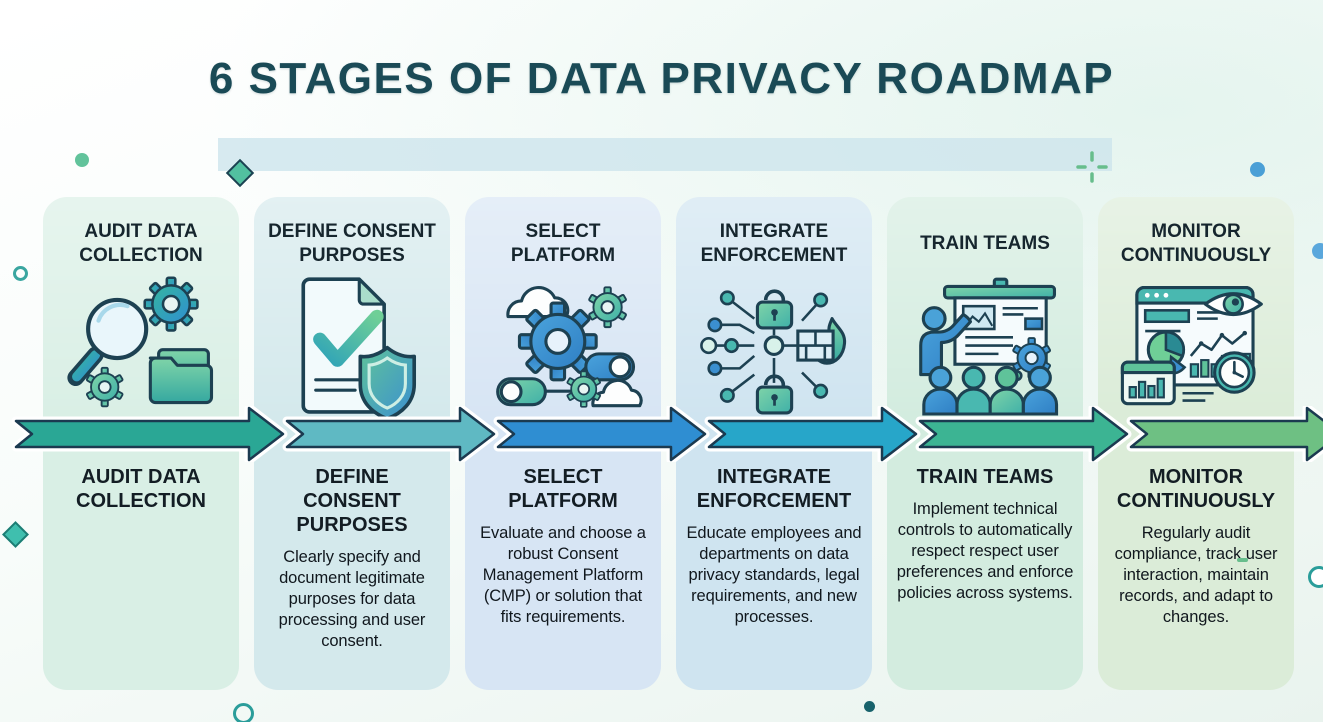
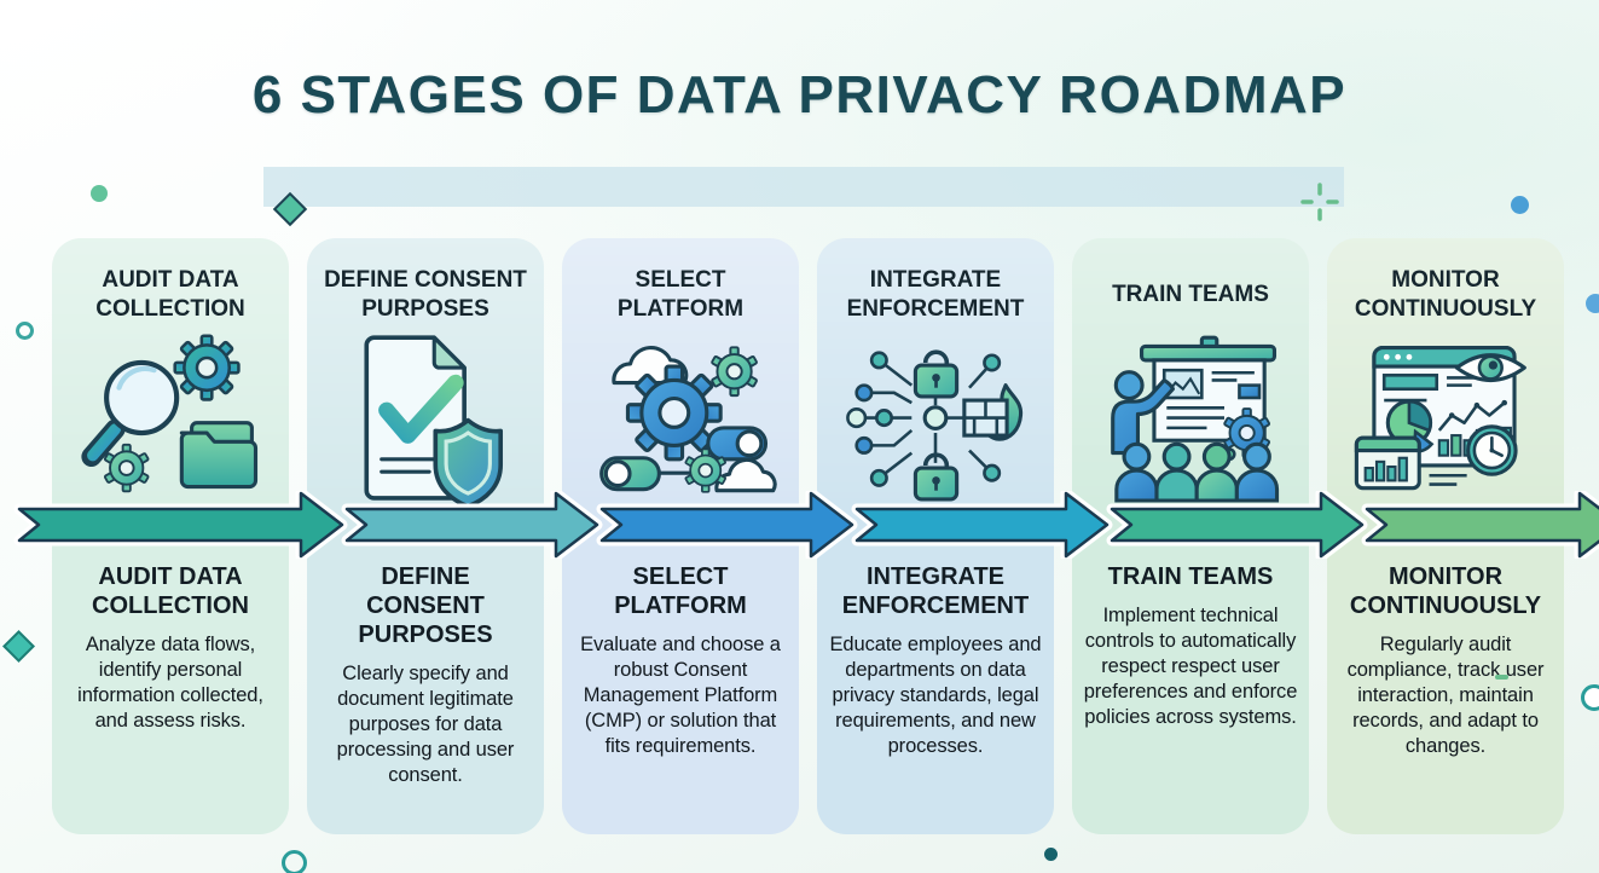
  6 STAGES OF DATA PRIVACY ROADMAP
  AUDIT DATA
  COLLECTION
  AUDIT DATA
  COLLECTION
+ Analyze data flows, identify personal information collected, and assess risks.
  DEFINE CONSENT
  PURPOSES
  DEFINE
  CONSENT
  PURPOSES
  Clearly specify and document legitimate purposes for data processing and user consent.
  SELECT
  PLATFORM
  SELECT
  PLATFORM
  Evaluate and choose a robust Consent Management Platform (CMP) or solution that fits requirements.
  INTEGRATE
  ENFORCEMENT
  INTEGRATE
  ENFORCEMENT
  Educate employees and departments on data privacy standards, legal requirements, and new processes.
  TRAIN TEAMS
  TRAIN TEAMS
  Implement technical controls to automatically respect respect user preferences and enforce policies across systems.
  MONITOR
  CONTINUOUSLY
  MONITOR
  CONTINUOUSLY
  Regularly audit compliance, track user interaction, maintain records, and adapt to changes.
